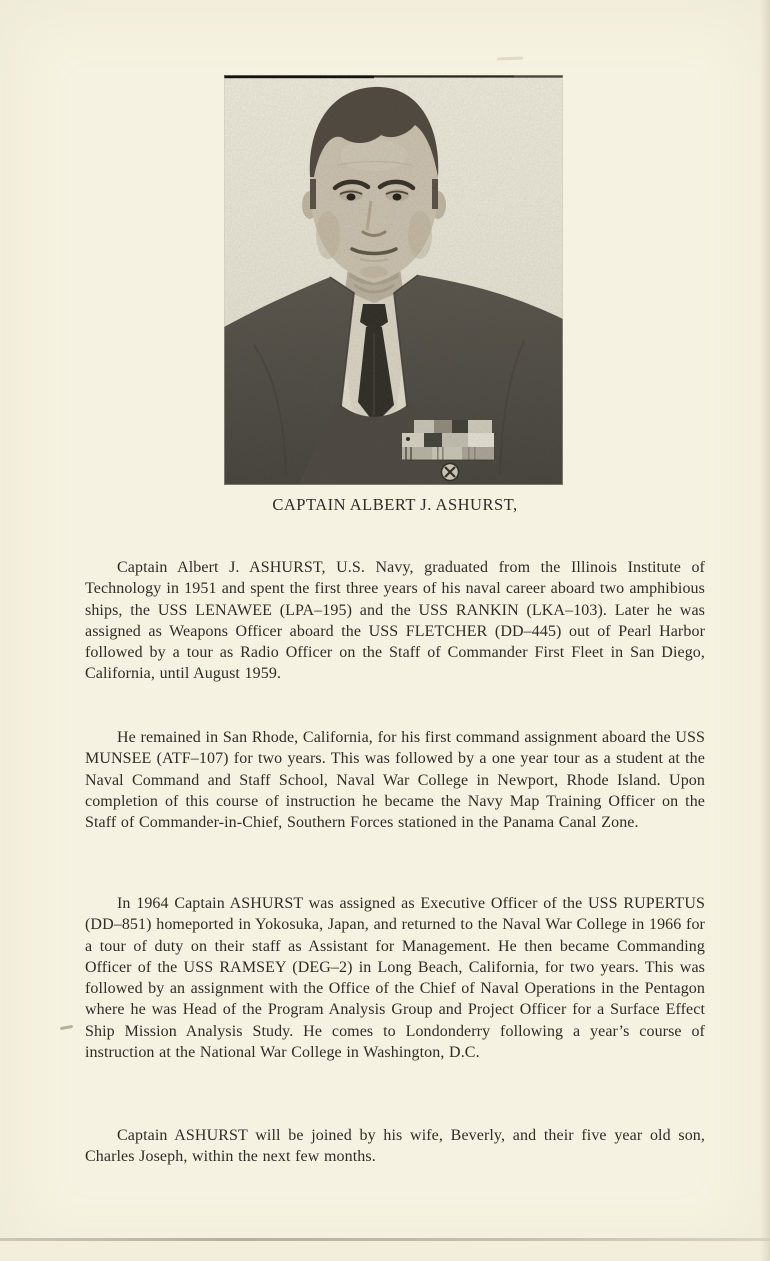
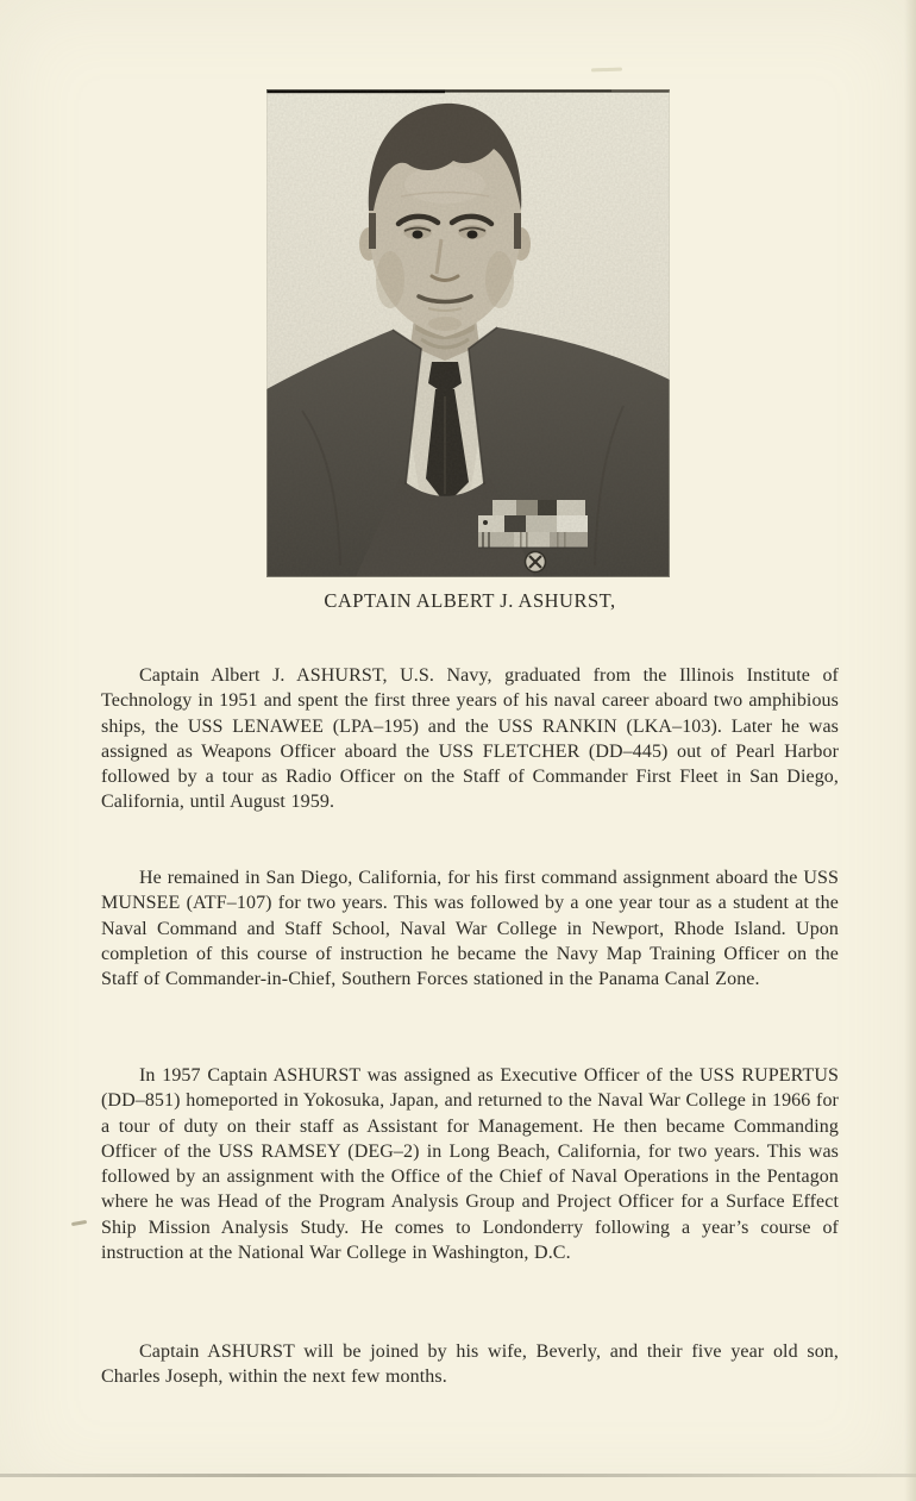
  CAPTAIN ALBERT J. ASHURST,
  Captain Albert J. ASHURST, U.S. Navy, graduated from the Illinois Institute of Technology in 1951 and spent the first three years of his naval career aboard two amphibious ships, the USS LENAWEE (LPA–195) and the USS RANKIN (LKA–103). Later he was assigned as Weapons Officer aboard the USS FLETCHER (DD–445) out of Pearl Harbor followed by a tour as Radio Officer on the Staff of Commander First Fleet in San Diego, California, until August 1959.
- He remained in San Rhode, California, for his first command assignment aboard the USS MUNSEE (ATF–107) for two years. This was followed by a one year tour as a student at the Naval Command and Staff School, Naval War College in Newport, Rhode Island. Upon completion of this course of instruction he became the Navy Map Training Officer on the Staff of Commander-in-Chief, Southern Forces stationed in the Panama Canal Zone.
+ He remained in San Diego, California, for his first command assignment aboard the USS MUNSEE (ATF–107) for two years. This was followed by a one year tour as a student at the Naval Command and Staff School, Naval War College in Newport, Rhode Island. Upon completion of this course of instruction he became the Navy Map Training Officer on the Staff of Commander-in-Chief, Southern Forces stationed in the Panama Canal Zone.
- In 1964 Captain ASHURST was assigned as Executive Officer of the USS RUPERTUS (DD–851) homeported in Yokosuka, Japan, and returned to the Naval War College in 1966 for a tour of duty on their staff as Assistant for Management. He then became Commanding Officer of the USS RAMSEY (DEG–2) in Long Beach, California, for two years. This was followed by an assignment with the Office of the Chief of Naval Operations in the Pentagon where he was Head of the Program Analysis Group and Project Officer for a Surface Effect Ship Mission Analysis Study. He comes to Londonderry following a year’s course of instruction at the National War College in Washington, D.C.
+ In 1957 Captain ASHURST was assigned as Executive Officer of the USS RUPERTUS (DD–851) homeported in Yokosuka, Japan, and returned to the Naval War College in 1966 for a tour of duty on their staff as Assistant for Management. He then became Commanding Officer of the USS RAMSEY (DEG–2) in Long Beach, California, for two years. This was followed by an assignment with the Office of the Chief of Naval Operations in the Pentagon where he was Head of the Program Analysis Group and Project Officer for a Surface Effect Ship Mission Analysis Study. He comes to Londonderry following a year’s course of instruction at the National War College in Washington, D.C.
  Captain ASHURST will be joined by his wife, Beverly, and their five year old son, Charles Joseph, within the next few months.
